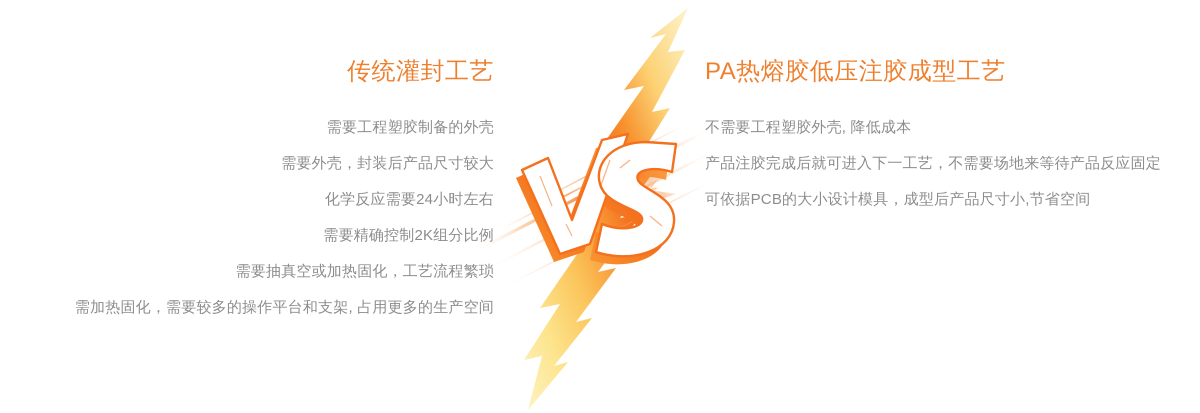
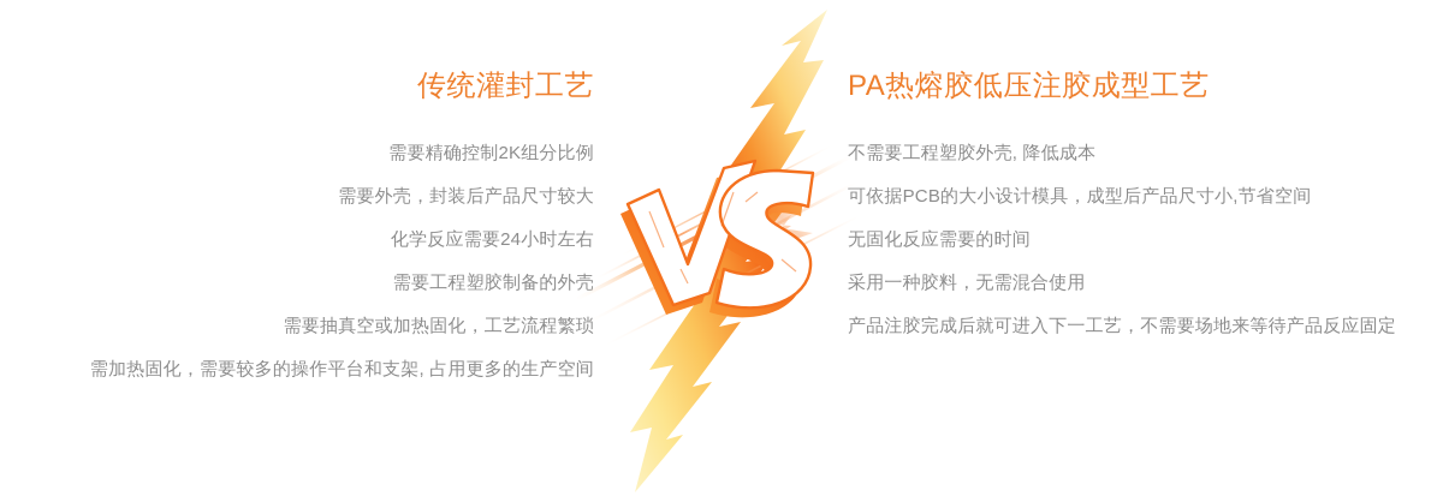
  传统灌封工艺
- 需要工程塑胶制备的外壳
+ 需要精确控制2K组分比例
  需要外壳，封装后产品尺寸较大
  化学反应需要24小时左右
- 需要精确控制2K组分比例
+ 需要工程塑胶制备的外壳
  需要抽真空或加热固化，工艺流程繁琐
  需加热固化，需要较多的操作平台和支架, 占用更多的生产空间
  PA热熔胶低压注胶成型工艺
  不需要工程塑胶外壳, 降低成本
- 产品注胶完成后就可进入下一工艺，不需要场地来等待产品反应固定
+ 可依据PCB的大小设计模具，成型后产品尺寸小,节省空间
+ 无固化反应需要的时间
+ 采用一种胶料，无需混合使用
- 可依据PCB的大小设计模具，成型后产品尺寸小,节省空间
+ 产品注胶完成后就可进入下一工艺，不需要场地来等待产品反应固定
